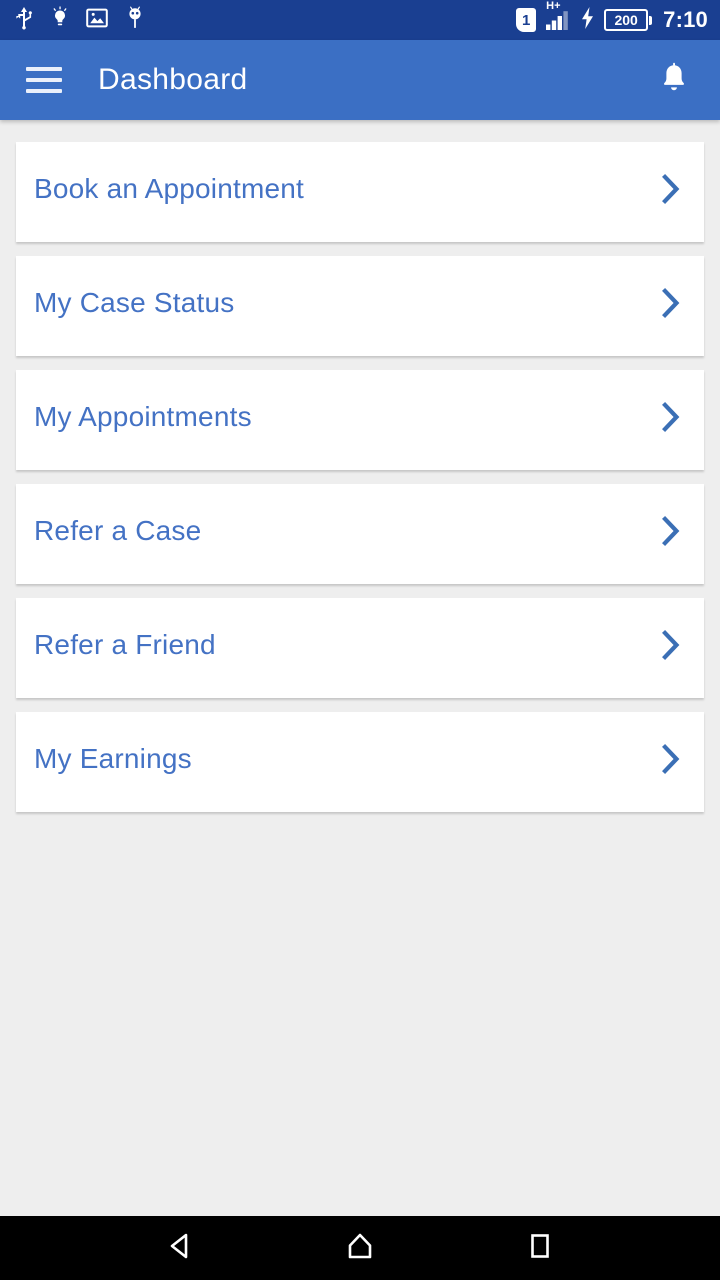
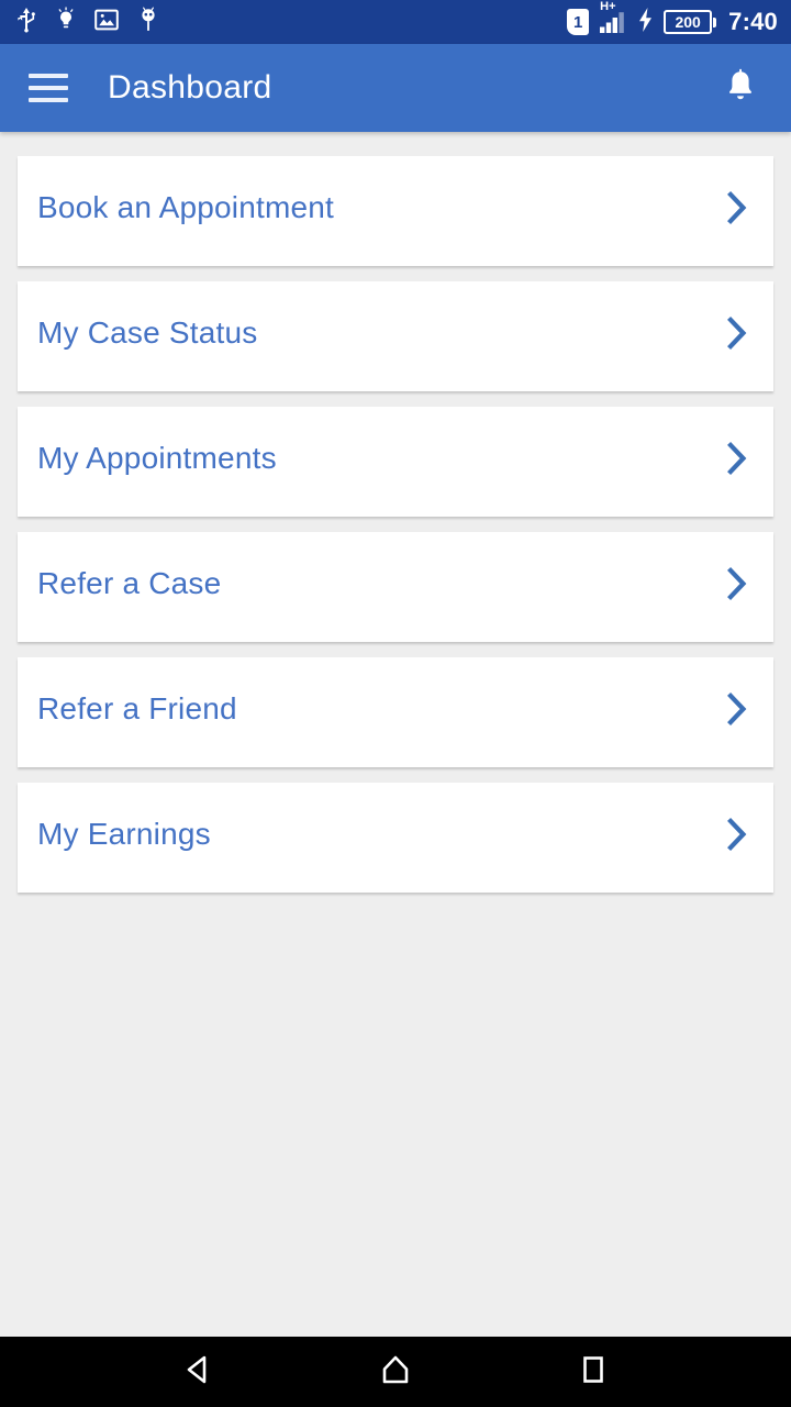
  1
  H+
  200
- 7:10
+ 7:40
  Dashboard
  Book an Appointment
  My Case Status
  My Appointments
  Refer a Case
  Refer a Friend
  My Earnings
